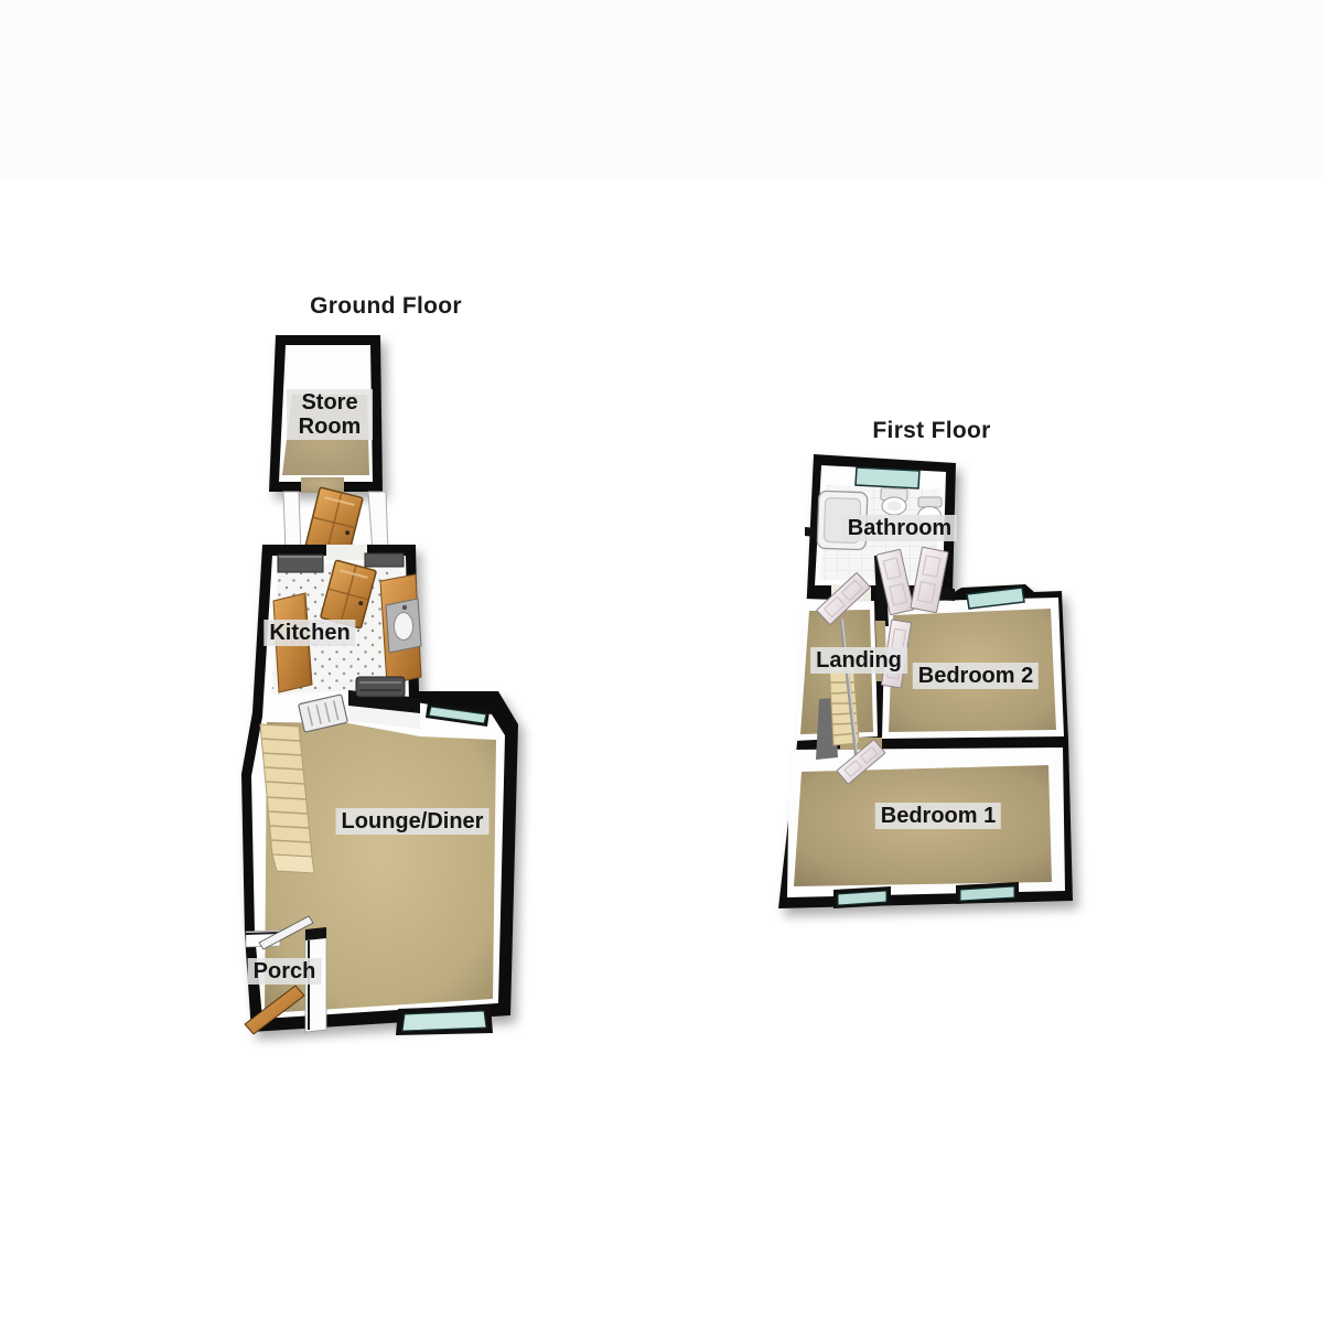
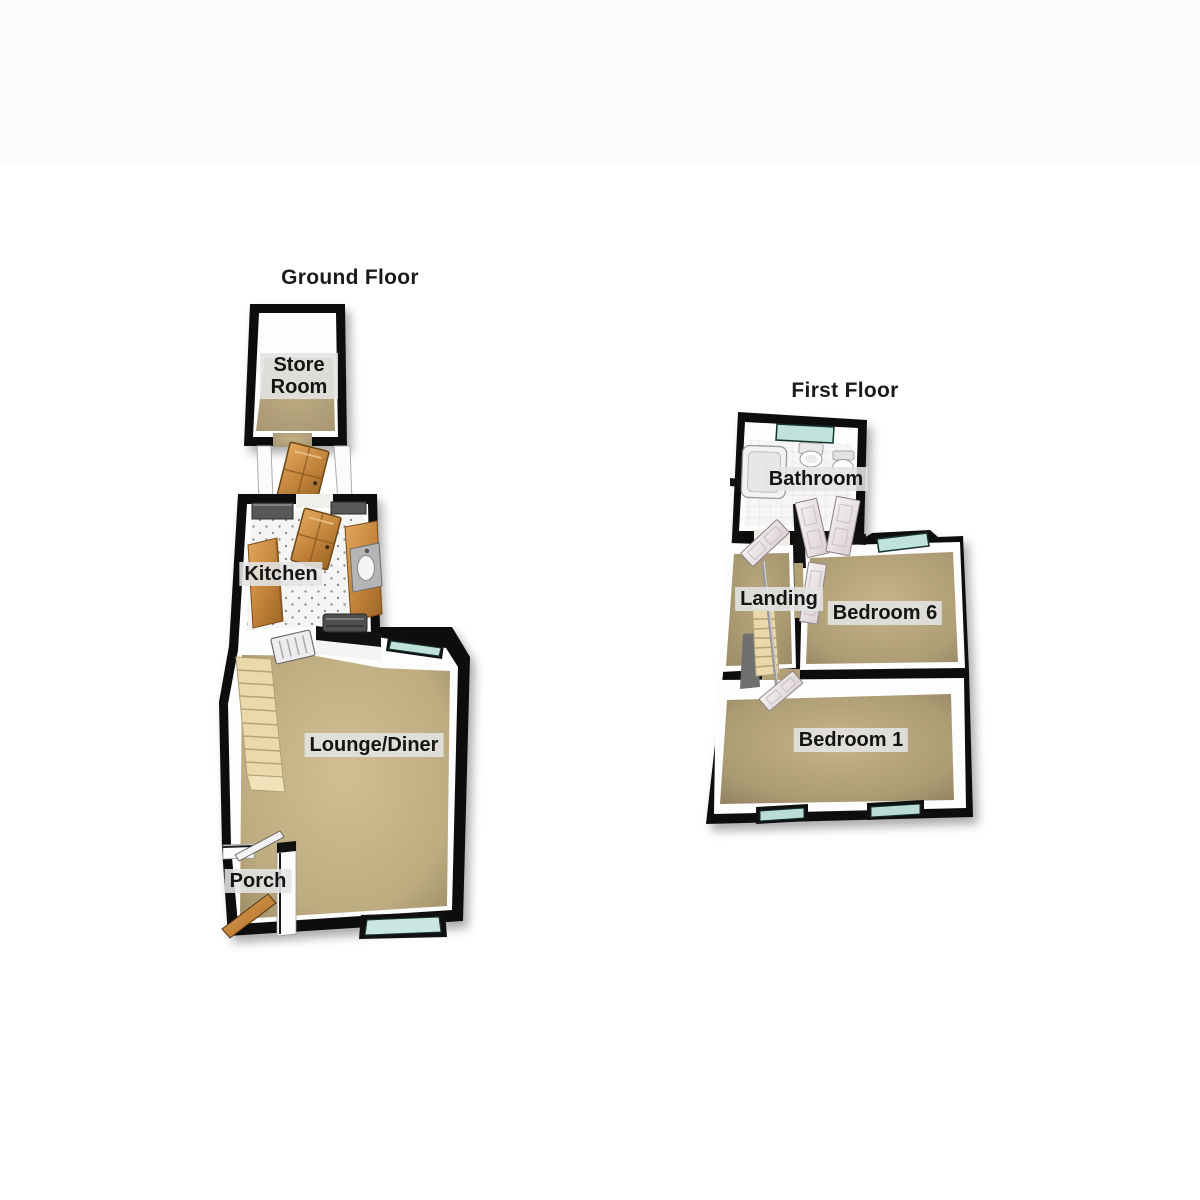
  Ground Floor
  First Floor
  Store Room
  Kitchen
  Lounge/Diner
  Porch
  Bathroom
  Landing
- Bedroom 2
+ Bedroom 6
  Bedroom 1
